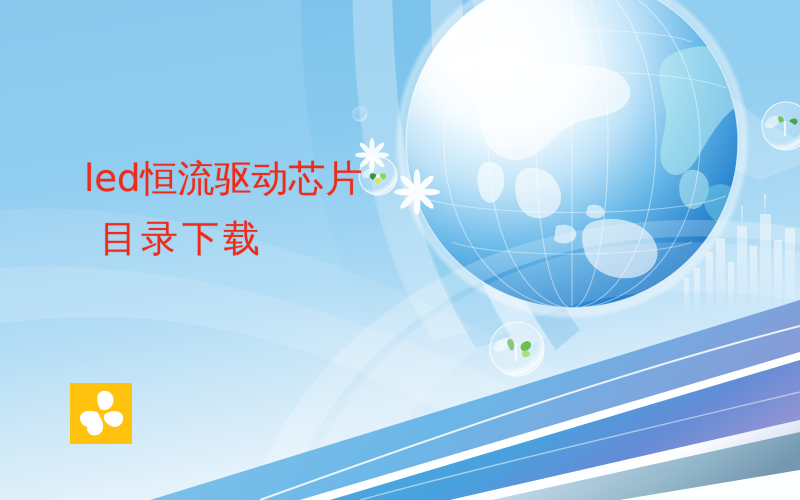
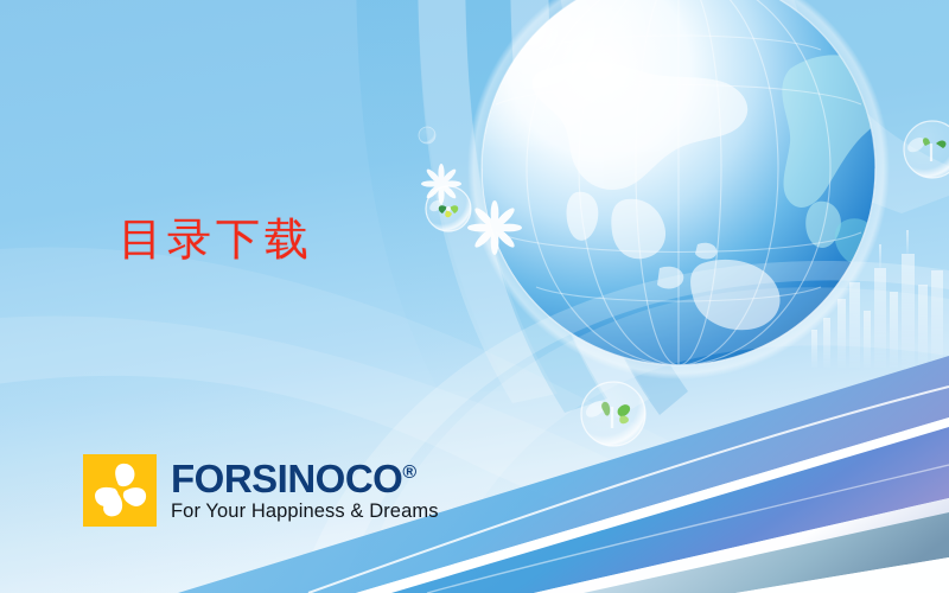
- led恒流驱动芯片
  目录下载
+ FORSINOCO®
+ For Your Happiness & Dreams
